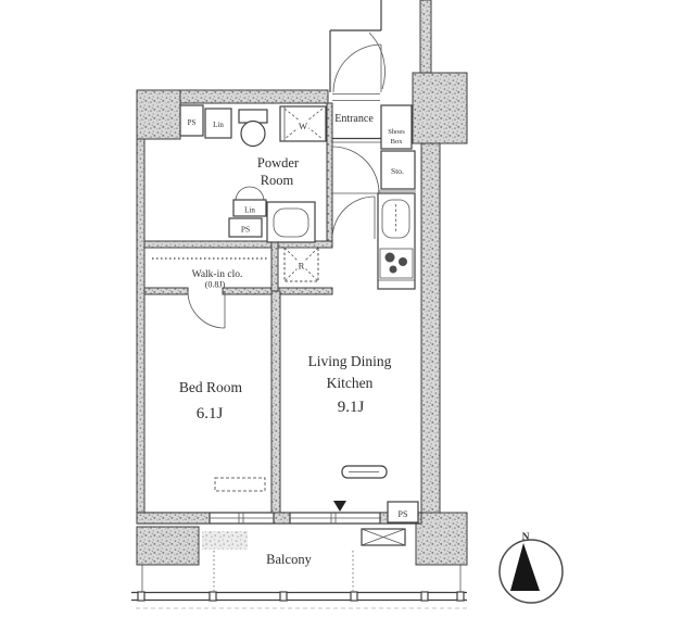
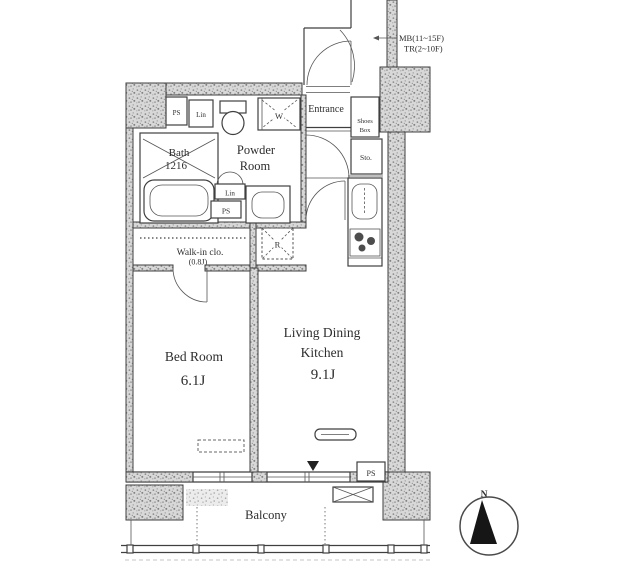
+ MB(11~15F)
+ TR(2~10F)
+ Bath
+ 1216
  PS
  Lin
  W
  Powder
  Room
  Lin
  PS
  Entrance
  Sto.
  Walk-in clo.
  (0.8J)
  R
  Bed Room
  6.1J
  Living Dining
  Kitchen
  9.1J
  PS
  Balcony
  N
